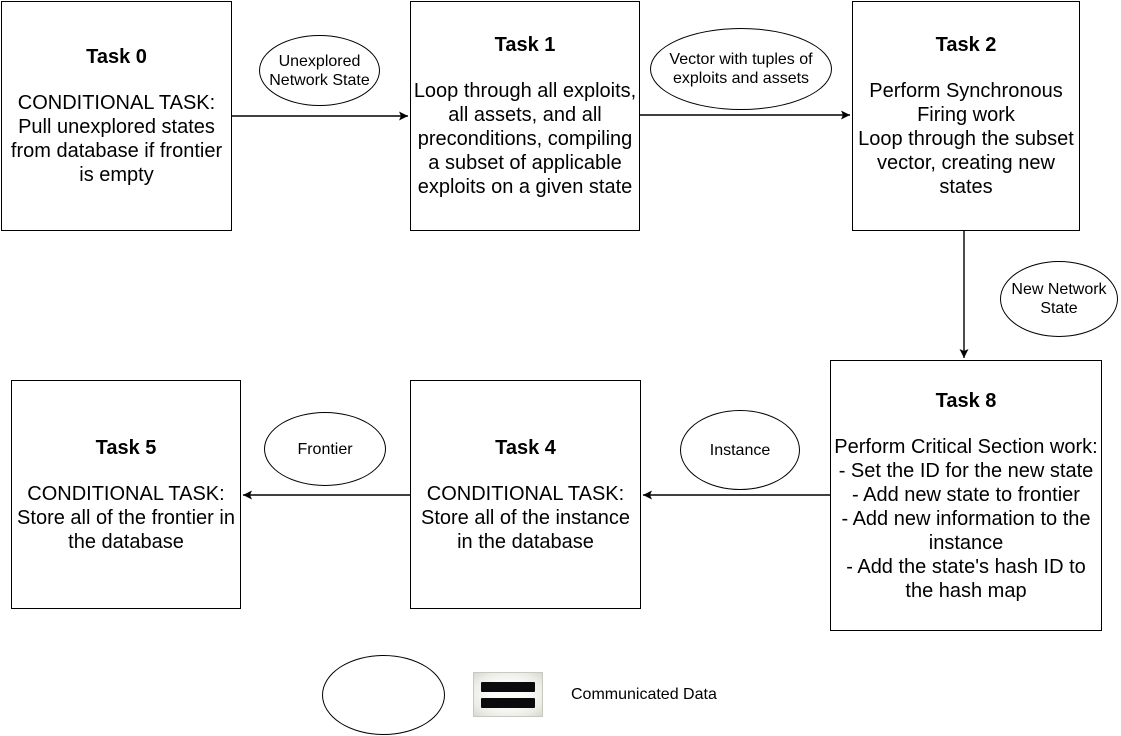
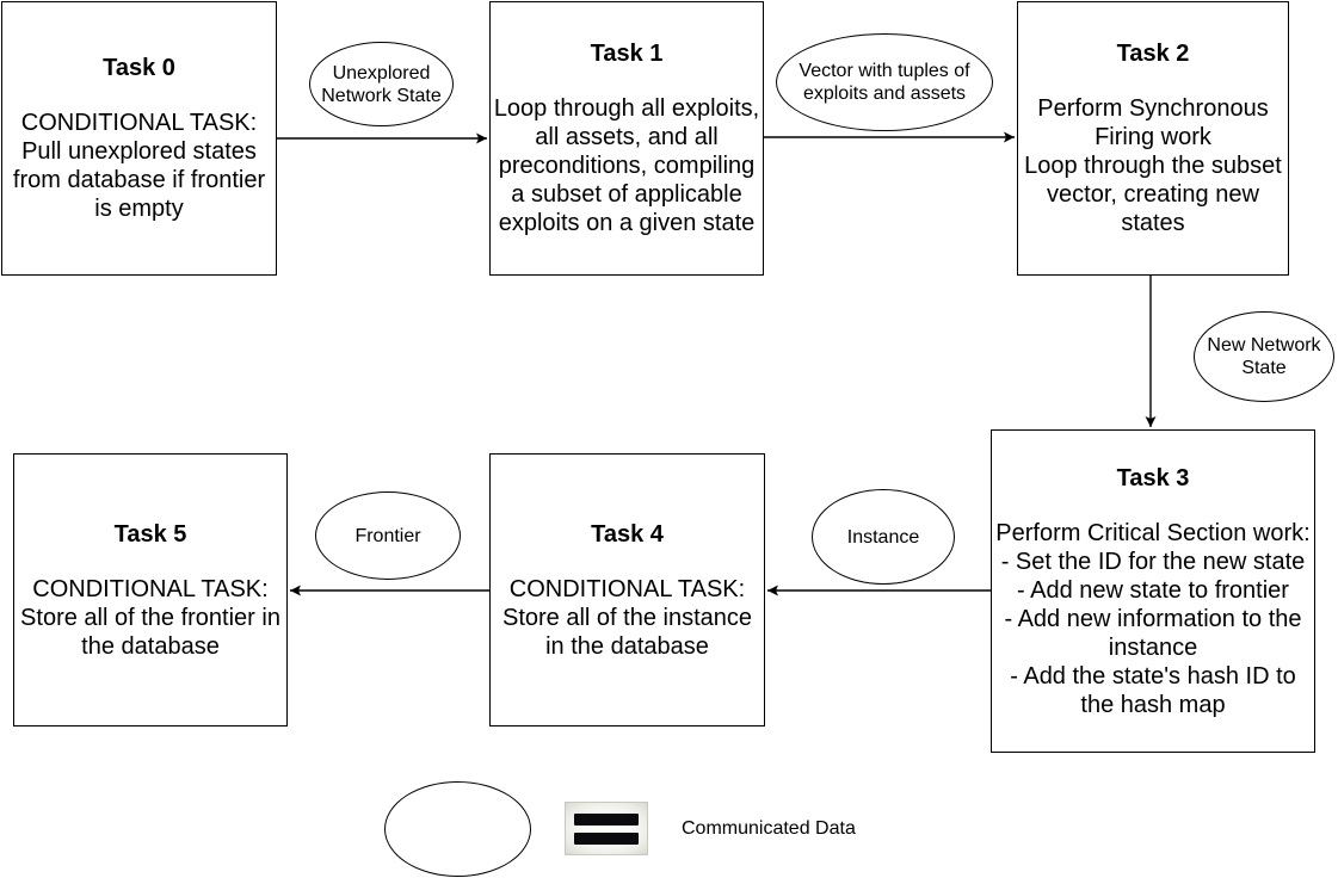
  Task 0
  CONDITIONAL TASK:
  Pull unexplored states
  from database if frontier
  is empty
  Task 1
  Loop through all exploits,
  all assets, and all
  preconditions, compiling
  a subset of applicable
  exploits on a given state
  Task 2
  Perform Synchronous
  Firing work
  Loop through the subset
  vector, creating new
  states
- Task 8
+ Task 3
  Perform Critical Section work:
  - Set the ID for the new state
  - Add new state to frontier
  - Add new information to the
  instance
  - Add the state's hash ID to
  the hash map
  Task 4
  CONDITIONAL TASK:
  Store all of the instance
  in the database
  Task 5
  CONDITIONAL TASK:
  Store all of the frontier in
  the database
  Unexplored
  Network State
  Vector with tuples of
  exploits and assets
  New Network
  State
  Instance
  Frontier
  Communicated Data
